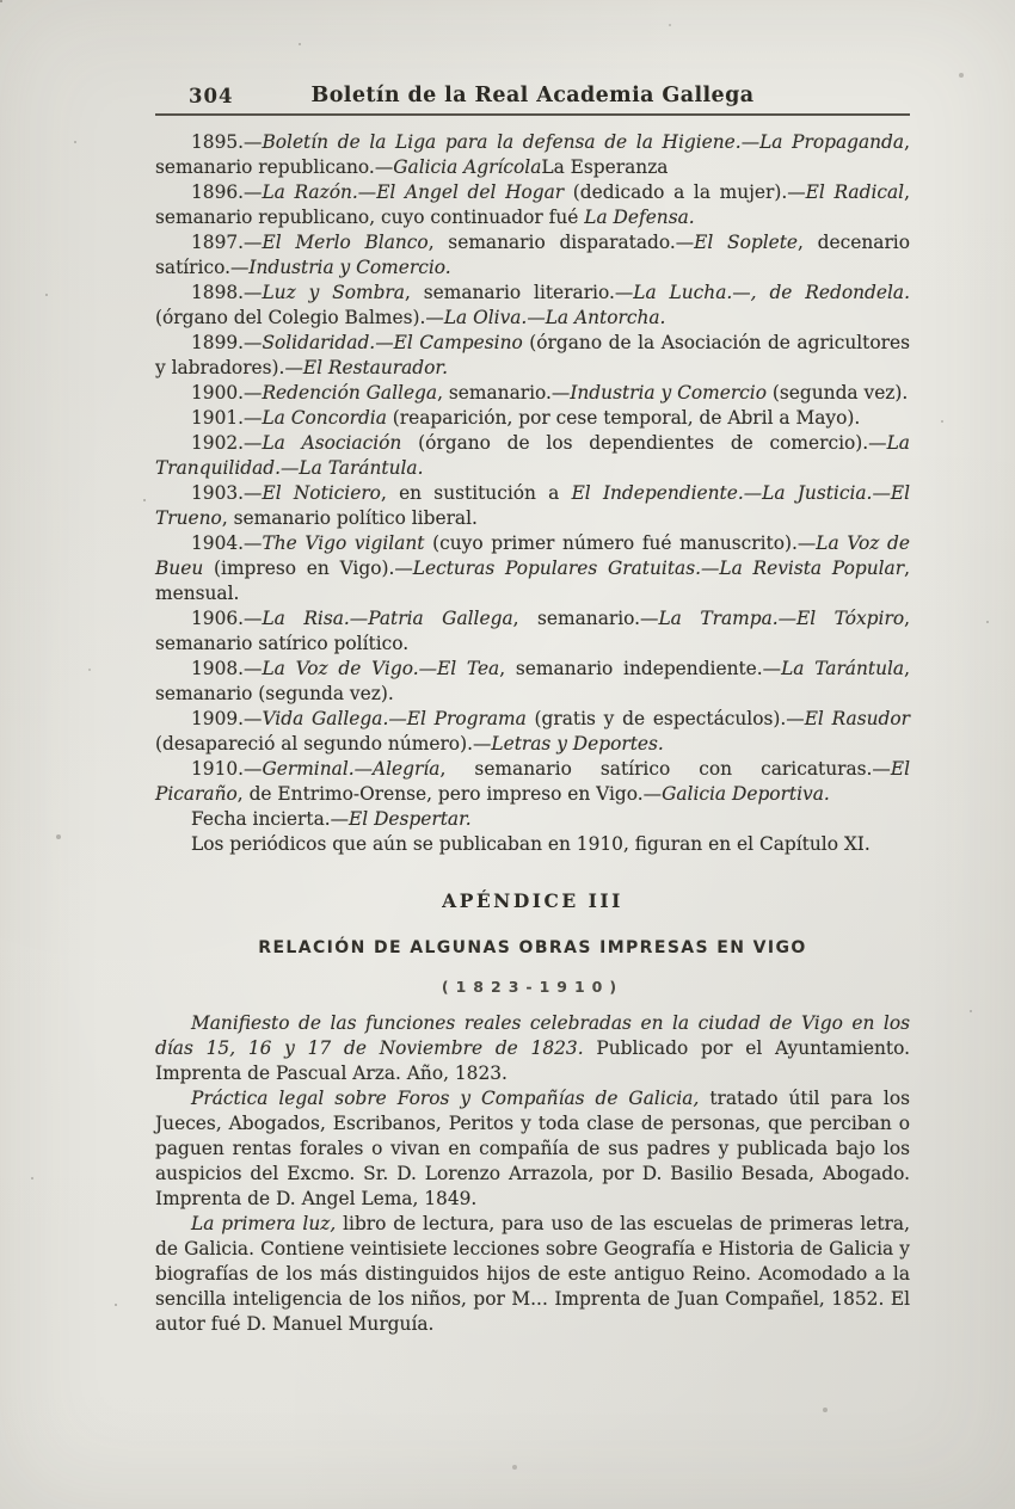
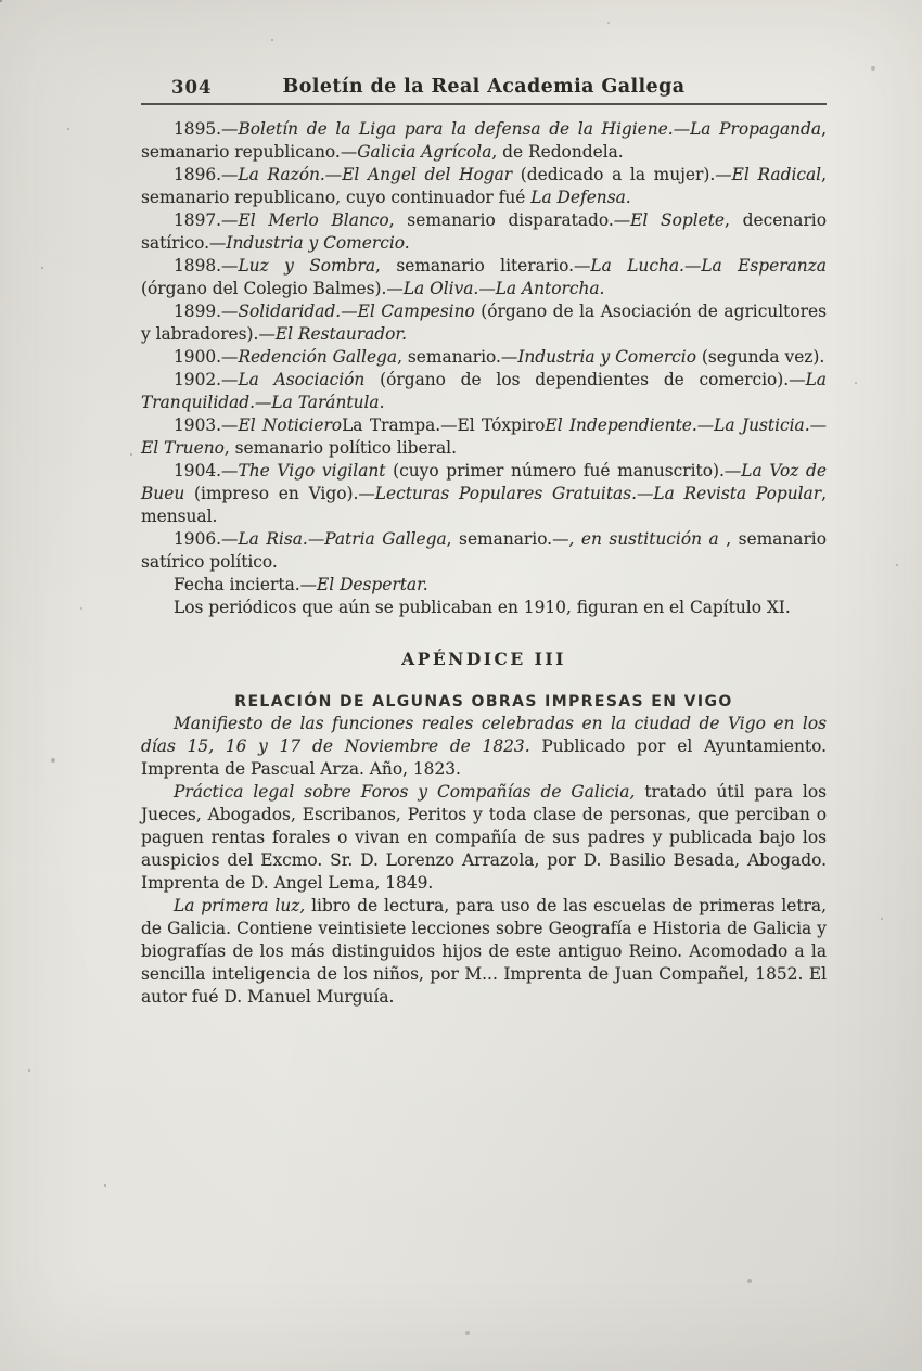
  304
  Boletín de la Real Academia Gallega
- 1895.—Boletín de la Liga para la defensa de la Higiene.—La Propaganda, semanario republicano.—Galicia AgrícolaLa Esperanza
+ 1895.—Boletín de la Liga para la defensa de la Higiene.—La Propaganda, semanario republicano.—Galicia Agrícola, de Redondela.
  1896.—La Razón.—El Angel del Hogar (dedicado a la mujer).—El Radical, semanario republicano, cuyo continuador fué La Defensa.
  1897.—El Merlo Blanco, semanario disparatado.—El Soplete, decenario satírico.—Industria y Comercio.
- 1898.—Luz y Sombra, semanario literario.—La Lucha.—, de Redondela. (órgano del Colegio Balmes).—La Oliva.—La Antorcha.
+ 1898.—Luz y Sombra, semanario literario.—La Lucha.—La Esperanza (órgano del Colegio Balmes).—La Oliva.—La Antorcha.
  1899.—Solidaridad.—El Campesino (órgano de la Asociación de agricultores y labradores).—El Restaurador.
  1900.—Redención Gallega, semanario.—Industria y Comercio (segunda vez).
- 1901.—La Concordia (reaparición, por cese temporal, de Abril a Mayo).
  1902.—La Asociación (órgano de los dependientes de comercio).—La Tranquilidad.—La Tarántula.
- 1903.—El Noticiero, en sustitución a El Independiente.—La Justicia.—El Trueno, semanario político liberal.
+ 1903.—El NoticieroLa Trampa.—El TóxpiroEl Independiente.—La Justicia.—El Trueno, semanario político liberal.
  1904.—The Vigo vigilant (cuyo primer número fué manuscrito).—La Voz de Bueu (impreso en Vigo).—Lecturas Populares Gratuitas.—La Revista Popular, mensual.
- 1906.—La Risa.—Patria Gallega, semanario.—La Trampa.—El Tóxpiro, semanario satírico político.
+ 1906.—La Risa.—Patria Gallega, semanario.—, en sustitución a , semanario satírico político.
- 1908.—La Voz de Vigo.—El Tea, semanario independiente.—La Tarántula, semanario (segunda vez).
- 1909.—Vida Gallega.—El Programa (gratis y de espectáculos).—El Rasudor (desapareció al segundo número).—Letras y Deportes.
- 1910.—Germinal.—Alegría, semanario satírico con caricaturas.—El Picaraño, de Entrimo-Orense, pero impreso en Vigo.—Galicia Deportiva.
  Fecha incierta.—El Despertar.
  Los periódicos que aún se publicaban en 1910, figuran en el Capítulo XI.
  APÉNDICE III
  RELACIÓN DE ALGUNAS OBRAS IMPRESAS EN VIGO
- (1823-1910)
  Manifiesto de las funciones reales celebradas en la ciudad de Vigo en los días 15, 16 y 17 de Noviembre de 1823. Publicado por el Ayuntamiento. Imprenta de Pascual Arza. Año, 1823.
  Práctica legal sobre Foros y Compañías de Galicia, tratado útil para los Jueces, Abogados, Escribanos, Peritos y toda clase de personas, que perciban o paguen rentas forales o vivan en compañía de sus padres y publicada bajo los auspicios del Excmo. Sr. D. Lorenzo Arrazola, por D. Basilio Besada, Abogado. Imprenta de D. Angel Lema, 1849.
  La primera luz, libro de lectura, para uso de las escuelas de primeras letra, de Galicia. Contiene veintisiete lecciones sobre Geografía e Historia de Galicia y biografías de los más distinguidos hijos de este antiguo Reino. Acomodado a la sencilla inteligencia de los niños, por M... Imprenta de Juan Compañel, 1852. El autor fué D. Manuel Murguía.
